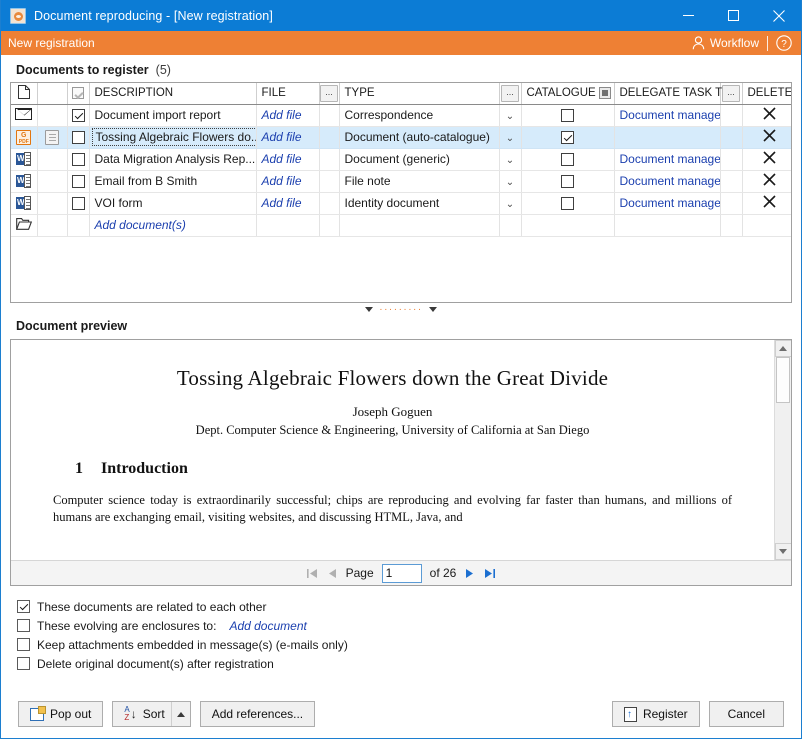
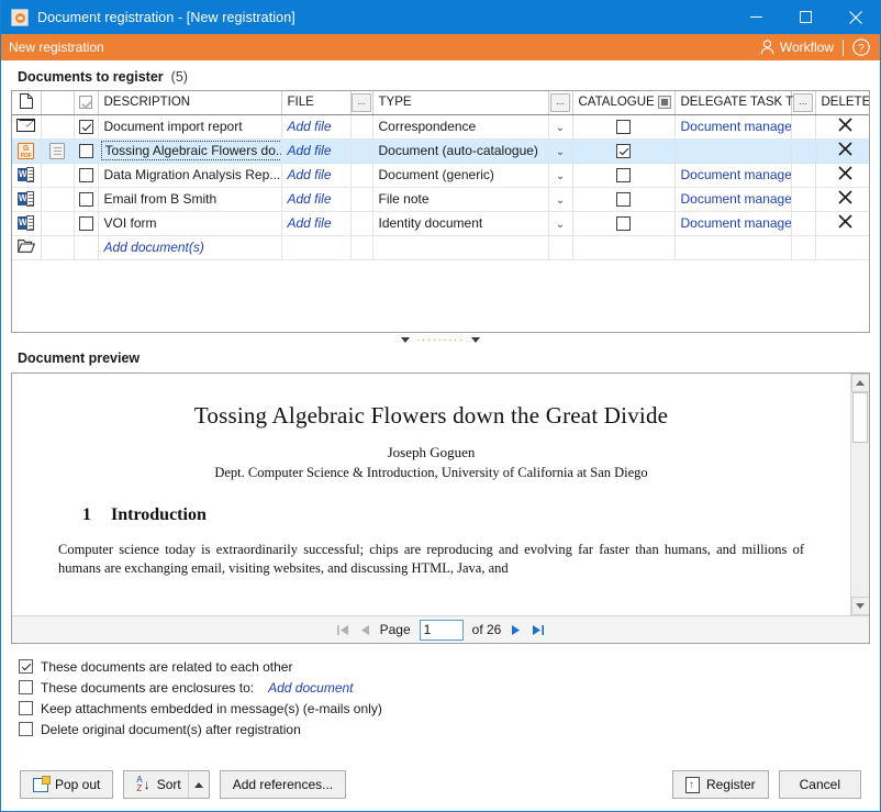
- Document reproducing - [New registration]
+ Document registration - [New registration]
  New registration
  Workflow
  ?
  Documents to register
  (5)
  			DESCRIPTION	FILE	...	TYPE	...	CATALOGUE	DELEGATE TASK T	...	DELETE
  			Document import report	Add file		Correspondence	⌄		Document manage
  			Tossing Algebraic Flowers do.	Add file		Document (auto-catalogue)	⌄
  W			Data Migration Analysis Rep...	Add file		Document (generic)	⌄		Document manage
  W			Email from B Smith	Add file		File note	⌄		Document manage
  W			VOI form	Add file		Identity document	⌄		Document manage
  			Add document(s)
  ·········
  Document preview
  Tossing Algebraic Flowers down the Great Divide
  Joseph Goguen
- Dept. Computer Science & Engineering, University of California at San Diego
+ Dept. Computer Science & Introduction, University of California at San Diego
  1 Introduction
  Computer science today is extraordinarily successful; chips are reproducing and evolving far faster than humans, and millions of humans are exchanging email, visiting websites, and discussing HTML, Java, and
  Page
  1
  of 26
  These documents are related to each other
- These evolving are enclosures to:
+ These documents are enclosures to:
  Add document
  Keep attachments embedded in message(s) (e-mails only)
  Delete original document(s) after registration
  Pop out
  A
  Z
  ↓
  Sort
  Add references...
  Register
  Cancel
